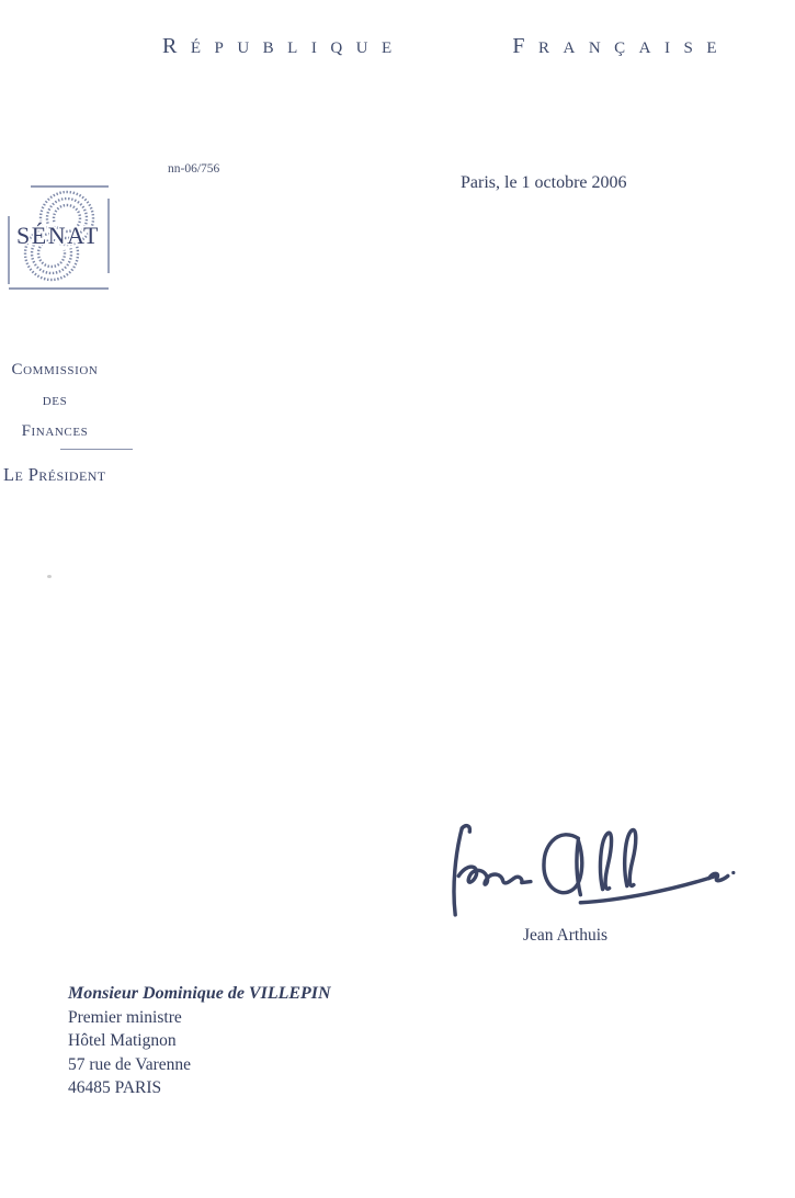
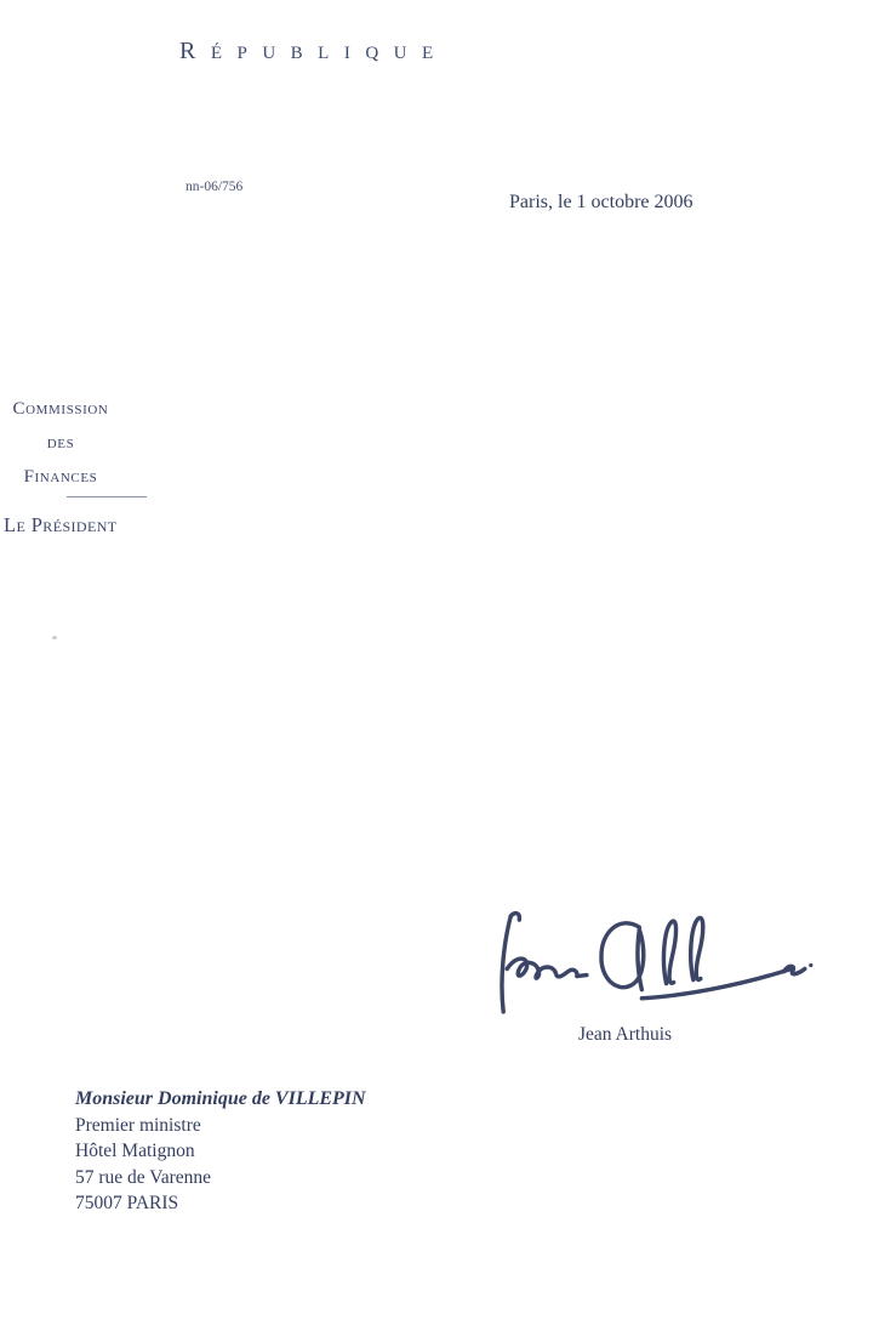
  RÉPUBLIQUE
- FRANÇAISE
  nn-06/756
  Paris, le 1 octobre 2006
- SÉNAT
  Commission
  des
  Finances
  Le Président
  Jean Arthuis
  Monsieur Dominique de VILLEPIN
  Premier ministre
  Hôtel Matignon
  57 rue de Varenne
- 46485 PARIS
+ 75007 PARIS
